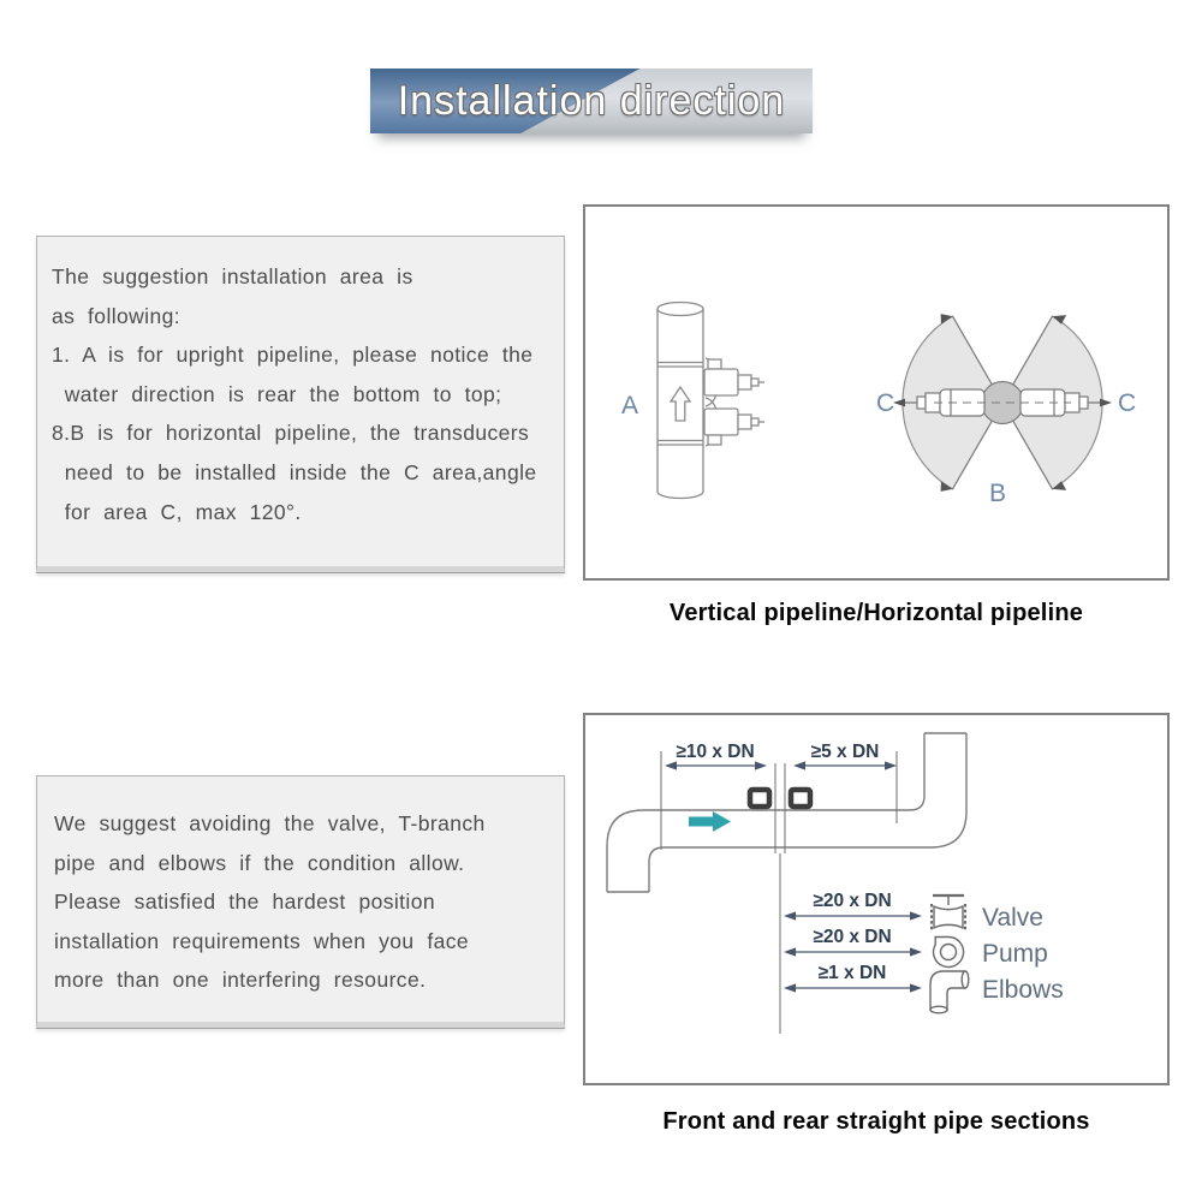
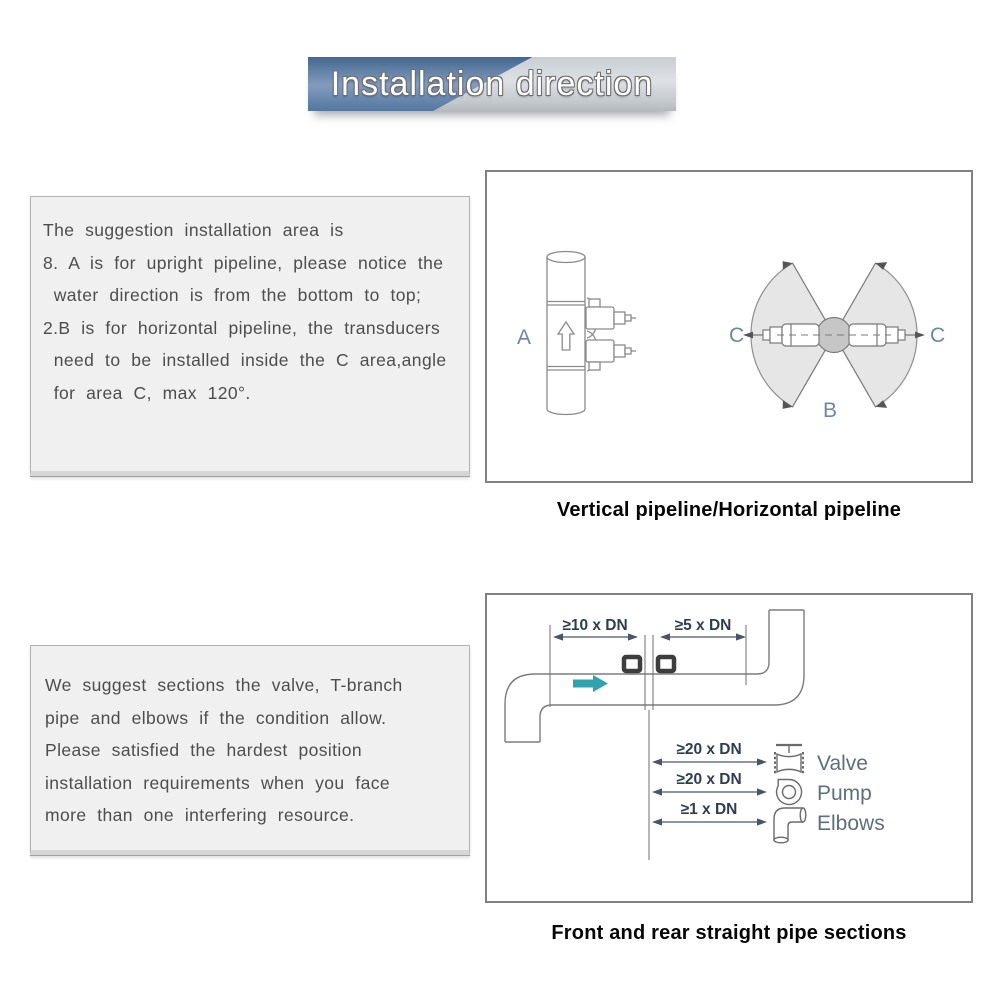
  Installation direction
  The suggestion installation area is
- as following:
- 1. A is for upright pipeline, please notice the
+ 8. A is for upright pipeline, please notice the
- water direction is rear the bottom to top;
+ water direction is from the bottom to top;
- 8.B is for horizontal pipeline, the transducers
+ 2.B is for horizontal pipeline, the transducers
  need to be installed inside the C area,angle
  for area C, max 120°.
  A
  C
  C
  B
  Vertical pipeline/Horizontal pipeline
- We suggest avoiding the valve, T-branch
+ We suggest sections the valve, T-branch
  pipe and elbows if the condition allow.
  Please satisfied the hardest position
  installation requirements when you face
  more than one interfering resource.
  ≥10 x DN
  ≥5 x DN
  ≥20 x DN
  ≥20 x DN
  ≥1 x DN
  Valve
  Pump
  Elbows
  Front and rear straight pipe sections
